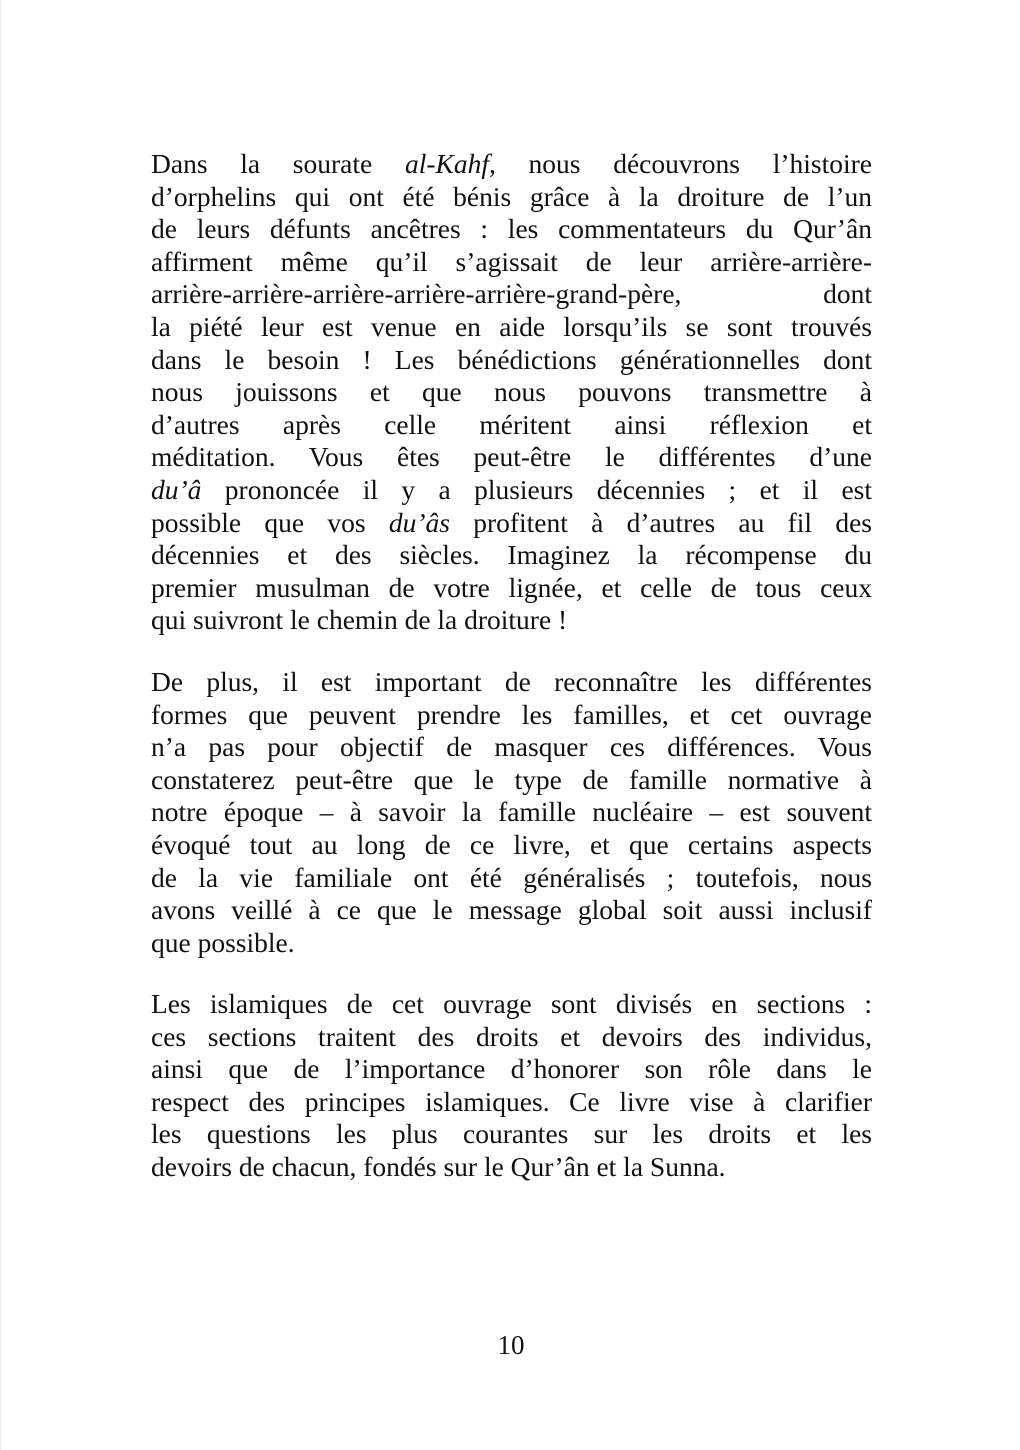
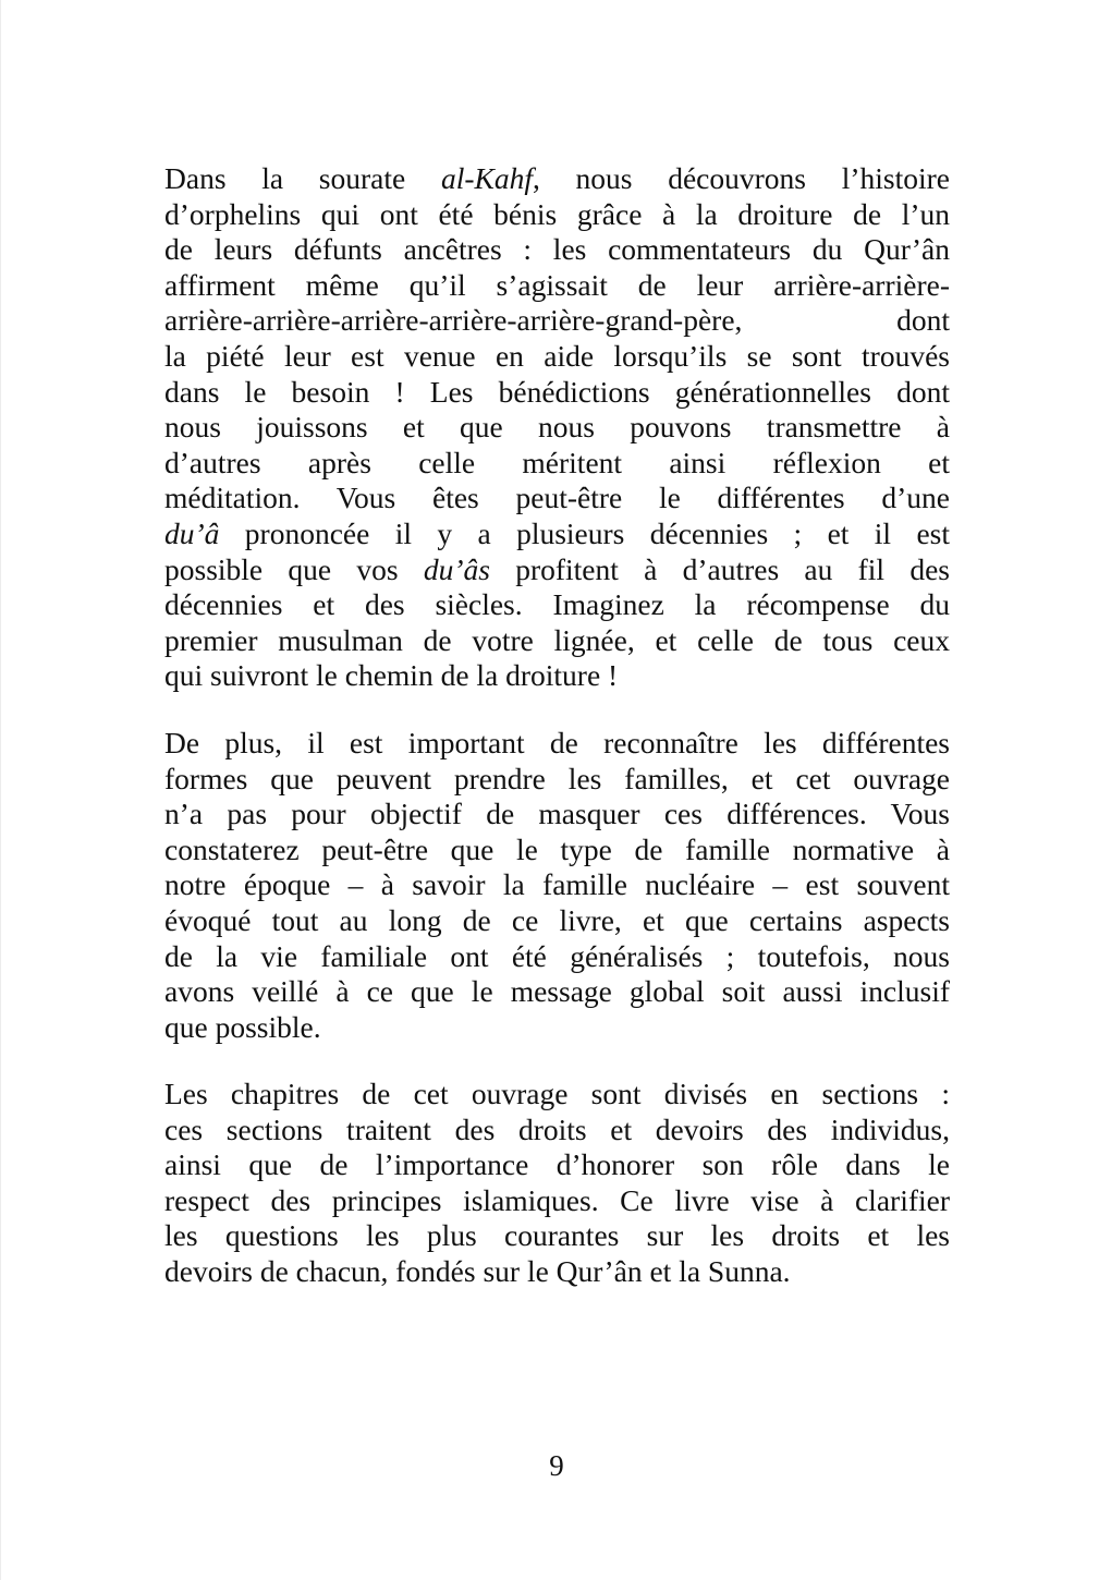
  Dans la sourate al-Kahf, nous découvrons l’histoire
  d’orphelins qui ont été bénis grâce à la droiture de l’un
  de leurs défunts ancêtres : les commentateurs du Qur’ân
  affirment même qu’il s’agissait de leur arrière-arrière-
  arrière-arrière-arrière-arrière-arrière-grand-père, dont
  la piété leur est venue en aide lorsqu’ils se sont trouvés
  dans le besoin ! Les bénédictions générationnelles dont
  nous jouissons et que nous pouvons transmettre à
  d’autres après celle méritent ainsi réflexion et
  méditation. Vous êtes peut-être le différentes d’une
  du’â prononcée il y a plusieurs décennies ; et il est
  possible que vos du’âs profitent à d’autres au fil des
  décennies et des siècles. Imaginez la récompense du
  premier musulman de votre lignée, et celle de tous ceux
  qui suivront le chemin de la droiture !
  De plus, il est important de reconnaître les différentes
  formes que peuvent prendre les familles, et cet ouvrage
  n’a pas pour objectif de masquer ces différences. Vous
  constaterez peut-être que le type de famille normative à
  notre époque – à savoir la famille nucléaire – est souvent
  évoqué tout au long de ce livre, et que certains aspects
  de la vie familiale ont été généralisés ; toutefois, nous
  avons veillé à ce que le message global soit aussi inclusif
  que possible.
- Les islamiques de cet ouvrage sont divisés en sections :
+ Les chapitres de cet ouvrage sont divisés en sections :
  ces sections traitent des droits et devoirs des individus,
  ainsi que de l’importance d’honorer son rôle dans le
  respect des principes islamiques. Ce livre vise à clarifier
  les questions les plus courantes sur les droits et les
  devoirs de chacun, fondés sur le Qur’ân et la Sunna.
- 10
+ 9
